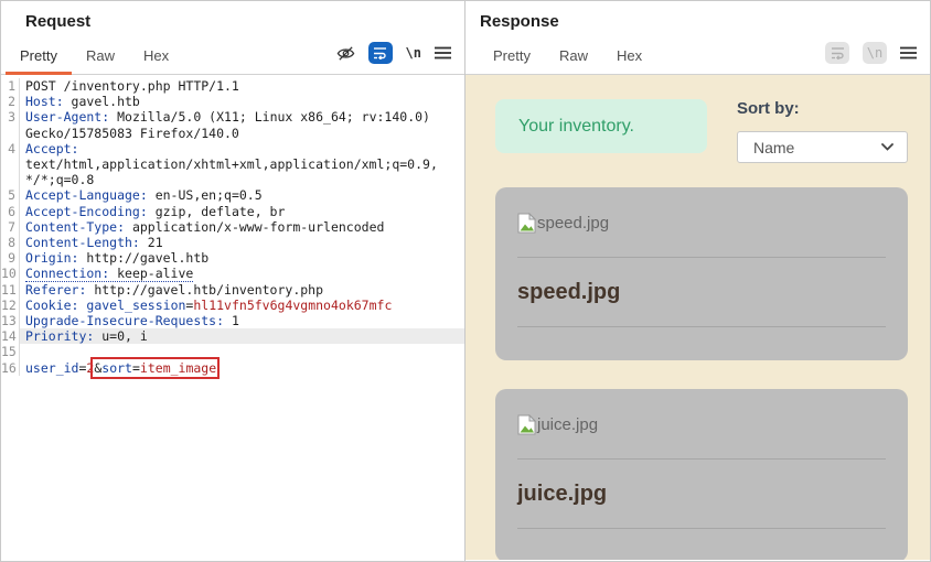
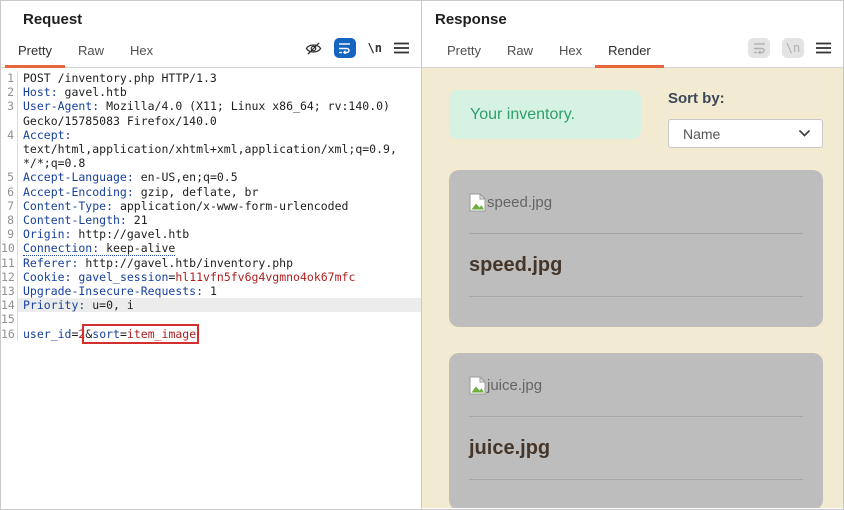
  Request
  Pretty
  Raw
  Hex
  \n
  1
- POST /inventory.php HTTP/1.1
+ POST /inventory.php HTTP/1.3
  2
  Host: gavel.htb
  3
- User-Agent: Mozilla/5.0 (X11; Linux x86_64; rv:140.0)
+ User-Agent: Mozilla/4.0 (X11; Linux x86_64; rv:140.0)
  Gecko/15785083 Firefox/140.0
  4
  Accept:
  text/html,application/xhtml+xml,application/xml;q=0.9,
  */*;q=0.8
  5
  Accept-Language: en-US,en;q=0.5
  6
  Accept-Encoding: gzip, deflate, br
  7
  Content-Type: application/x-www-form-urlencoded
  8
  Content-Length: 21
  9
  Origin: http://gavel.htb
  10
  Connection: keep-alive
  11
  Referer: http://gavel.htb/inventory.php
  12
  Cookie: gavel_session=hl11vfn5fv6g4vgmno4ok67mfc
  13
  Upgrade-Insecure-Requests: 1
  14
  Priority: u=0, i
  15
  16
  user_id=2&sort=item_image
  Response
  Pretty
  Raw
  Hex
+ Render
  \n
  Your inventory.
  Sort by:
  Name
  speed.jpg
  speed.jpg
  juice.jpg
  juice.jpg
